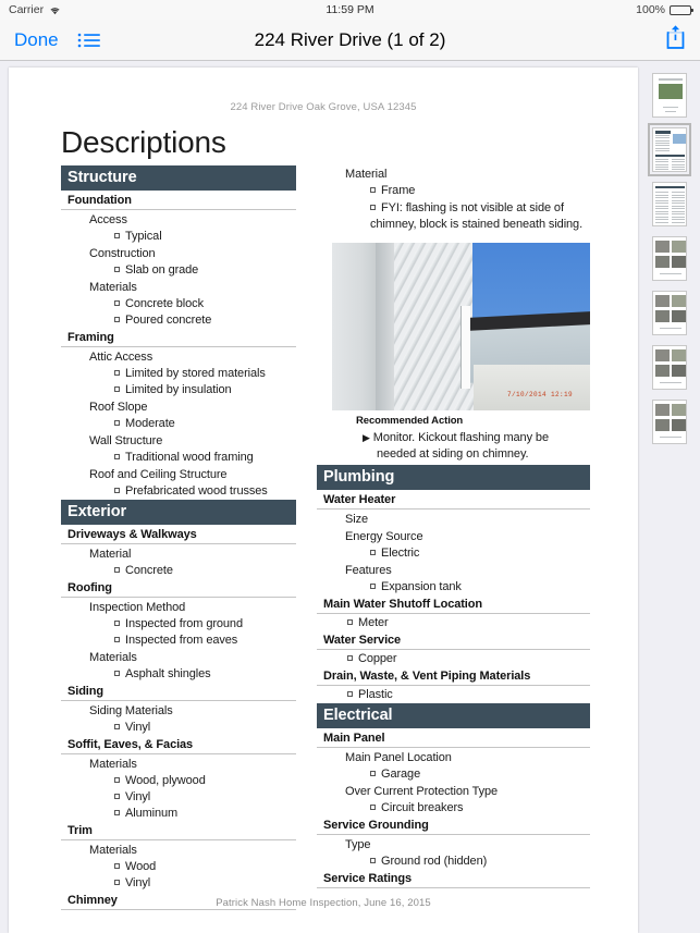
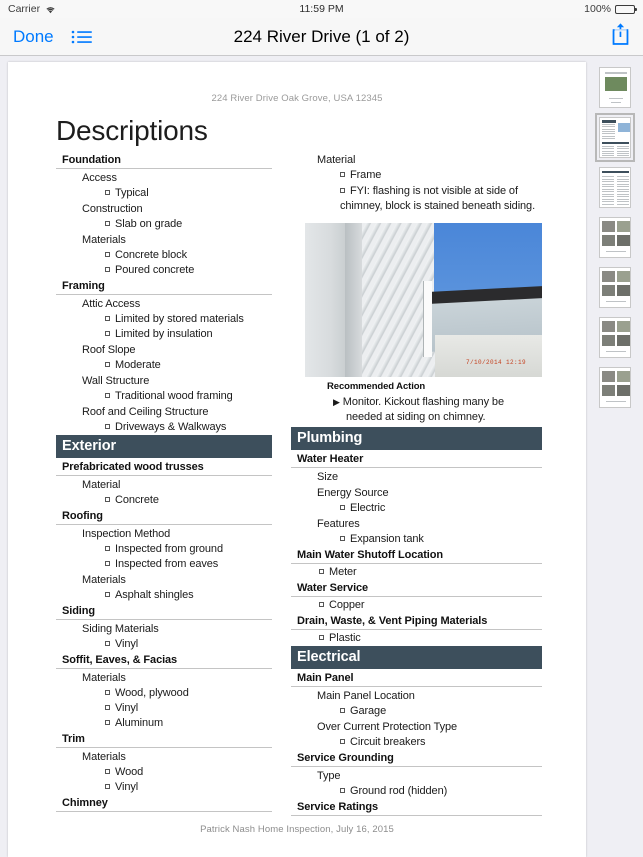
  Carrier
  11:59 PM
  100%
  Done
  224 River Drive (1 of 2)
  224 River Drive Oak Grove, USA 12345
  Descriptions
- Structure
  Foundation
  Access
  Typical
  Construction
  Slab on grade
  Materials
  Concrete block
  Poured concrete
  Framing
  Attic Access
  Limited by stored materials
  Limited by insulation
  Roof Slope
  Moderate
  Wall Structure
  Traditional wood framing
  Roof and Ceiling Structure
- Prefabricated wood trusses
+ Driveways & Walkways
  Exterior
- Driveways & Walkways
+ Prefabricated wood trusses
  Material
  Concrete
  Roofing
  Inspection Method
  Inspected from ground
  Inspected from eaves
  Materials
  Asphalt shingles
  Siding
  Siding Materials
  Vinyl
  Soffit, Eaves, & Facias
  Materials
  Wood, plywood
  Vinyl
  Aluminum
  Trim
  Materials
  Wood
  Vinyl
  Chimney
  Material
  Frame
  FYI: flashing is not visible at side of chimney, block is stained beneath siding.
  Recommended Action
  ▶ Monitor. Kickout flashing many be needed at siding on chimney.
  Plumbing
  Water Heater
  Size
  Energy Source
  Electric
  Features
  Expansion tank
  Main Water Shutoff Location
  Meter
  Water Service
  Copper
  Drain, Waste, & Vent Piping Materials
  Plastic
  Electrical
  Main Panel
  Main Panel Location
  Garage
  Over Current Protection Type
  Circuit breakers
  Service Grounding
  Type
  Ground rod (hidden)
  Service Ratings
- Patrick Nash Home Inspection, June 16, 2015
+ Patrick Nash Home Inspection, July 16, 2015
